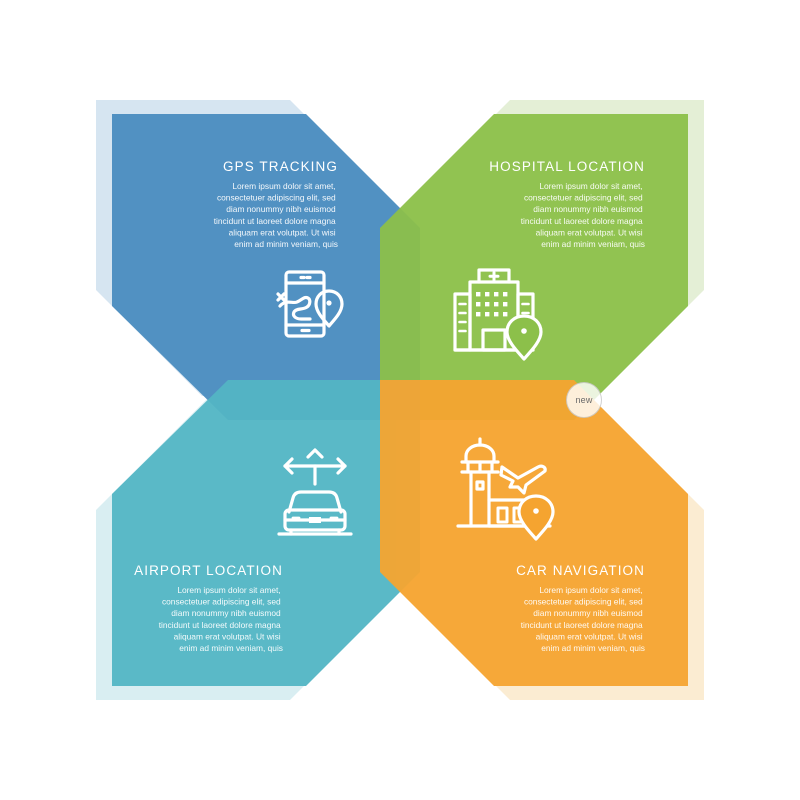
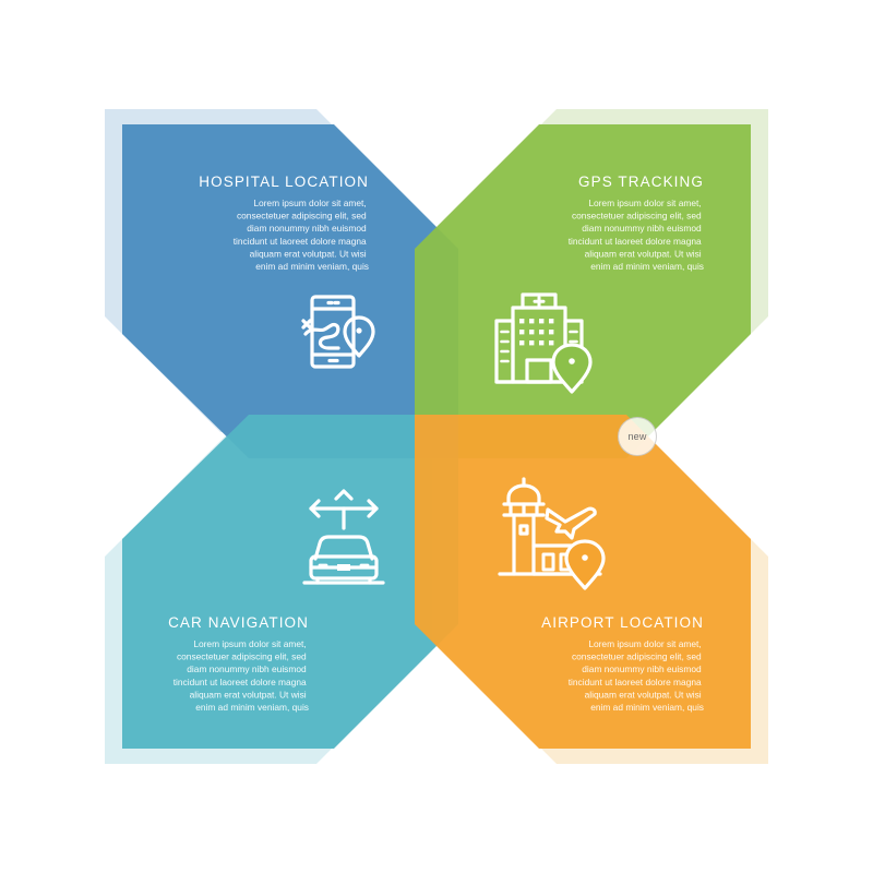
- GPS TRACKING
+ HOSPITAL LOCATION
  Lorem ipsum dolor sit amet, consectetuer adipiscing elit, sed diam nonummy nibh euismod tincidunt ut laoreet dolore magna aliquam erat volutpat. Ut wisi enim ad minim veniam, quis
- HOSPITAL LOCATION
+ GPS TRACKING
  Lorem ipsum dolor sit amet, consectetuer adipiscing elit, sed diam nonummy nibh euismod tincidunt ut laoreet dolore magna aliquam erat volutpat. Ut wisi enim ad minim veniam, quis
- AIRPORT LOCATION
+ CAR NAVIGATION
  Lorem ipsum dolor sit amet, consectetuer adipiscing elit, sed diam nonummy nibh euismod tincidunt ut laoreet dolore magna aliquam erat volutpat. Ut wisi enim ad minim veniam, quis
- CAR NAVIGATION
+ AIRPORT LOCATION
  Lorem ipsum dolor sit amet, consectetuer adipiscing elit, sed diam nonummy nibh euismod tincidunt ut laoreet dolore magna aliquam erat volutpat. Ut wisi enim ad minim veniam, quis
  new
